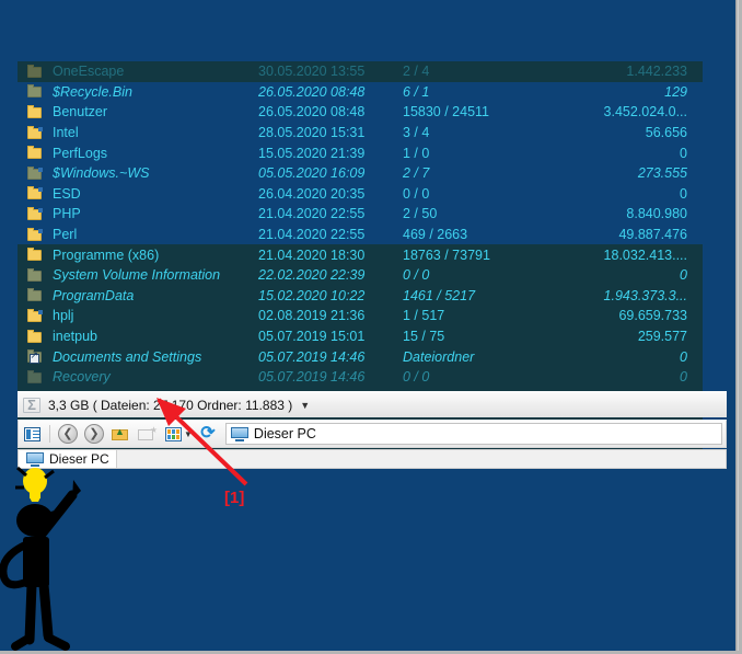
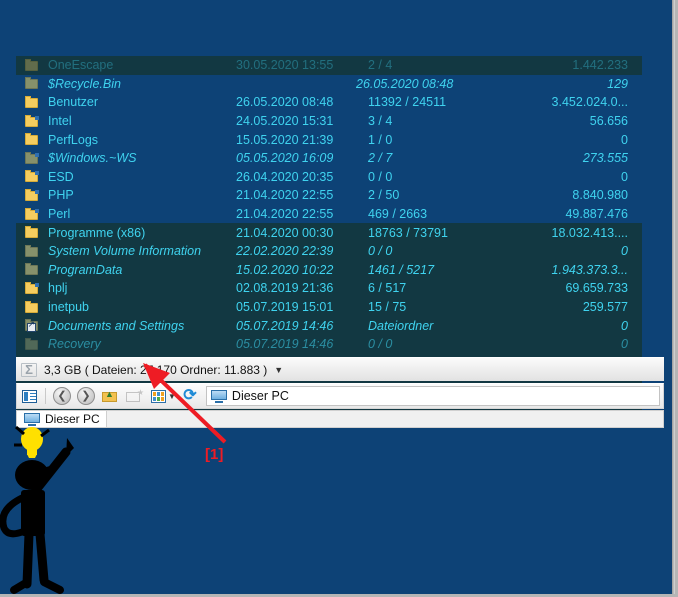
  OneEscape
  30.05.2020 13:55
  2 / 4
  1.442.233
  $Recycle.Bin
  26.05.2020 08:48
- 6 / 1
  129
  Benutzer
  26.05.2020 08:48
- 15830 / 24511
+ 11392 / 24511
  3.452.024.0...
  Intel
- 28.05.2020 15:31
+ 24.05.2020 15:31
  3 / 4
  56.656
  PerfLogs
  15.05.2020 21:39
  1 / 0
  0
  $Windows.~WS
  05.05.2020 16:09
  2 / 7
  273.555
  ESD
  26.04.2020 20:35
  0 / 0
  0
  PHP
  21.04.2020 22:55
  2 / 50
  8.840.980
  Perl
  21.04.2020 22:55
  469 / 2663
  49.887.476
  Programme (x86)
- 21.04.2020 18:30
+ 21.04.2020 00:30
  18763 / 73791
  18.032.413....
  System Volume Information
  22.02.2020 22:39
  0 / 0
  0
  ProgramData
  15.02.2020 10:22
  1461 / 5217
  1.943.373.3...
  hplj
  02.08.2019 21:36
- 1 / 517
+ 6 / 517
  69.659.733
  inetpub
  05.07.2019 15:01
  15 / 75
  259.577
  Documents and Settings
  05.07.2019 14:46
  Dateiordner
  0
  Recovery
  05.07.2019 14:46
  0 / 0
  0
  Σ
  3,3 GB ( Dateien: 270 Ordner: 11.883 )
  ▼
  ❮
  ❯
  ▼
  ⟳
  Dieser PC
  Dieser PC
  [1]
